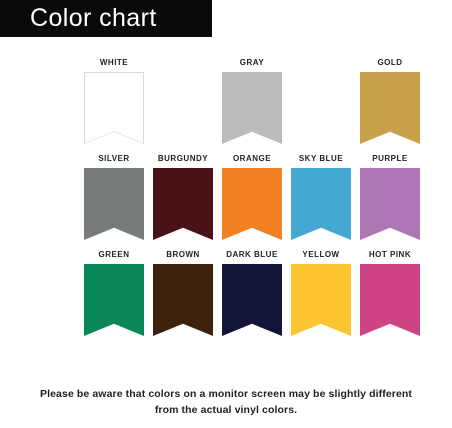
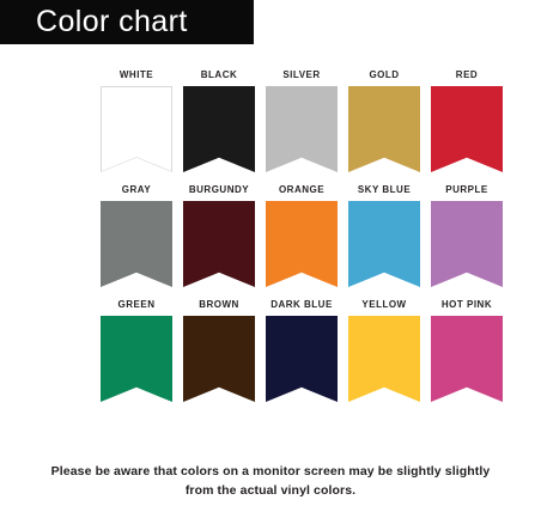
  Color chart
  WHITE
+ BLACK
- GRAY
+ SILVER
  GOLD
+ RED
- SILVER
+ GRAY
  BURGUNDY
  ORANGE
  SKY BLUE
  PURPLE
  GREEN
  BROWN
  DARK BLUE
  YELLOW
  HOT PINK
- Please be aware that colors on a monitor screen may be slightly different
+ Please be aware that colors on a monitor screen may be slightly slightly
  from the actual vinyl colors.
